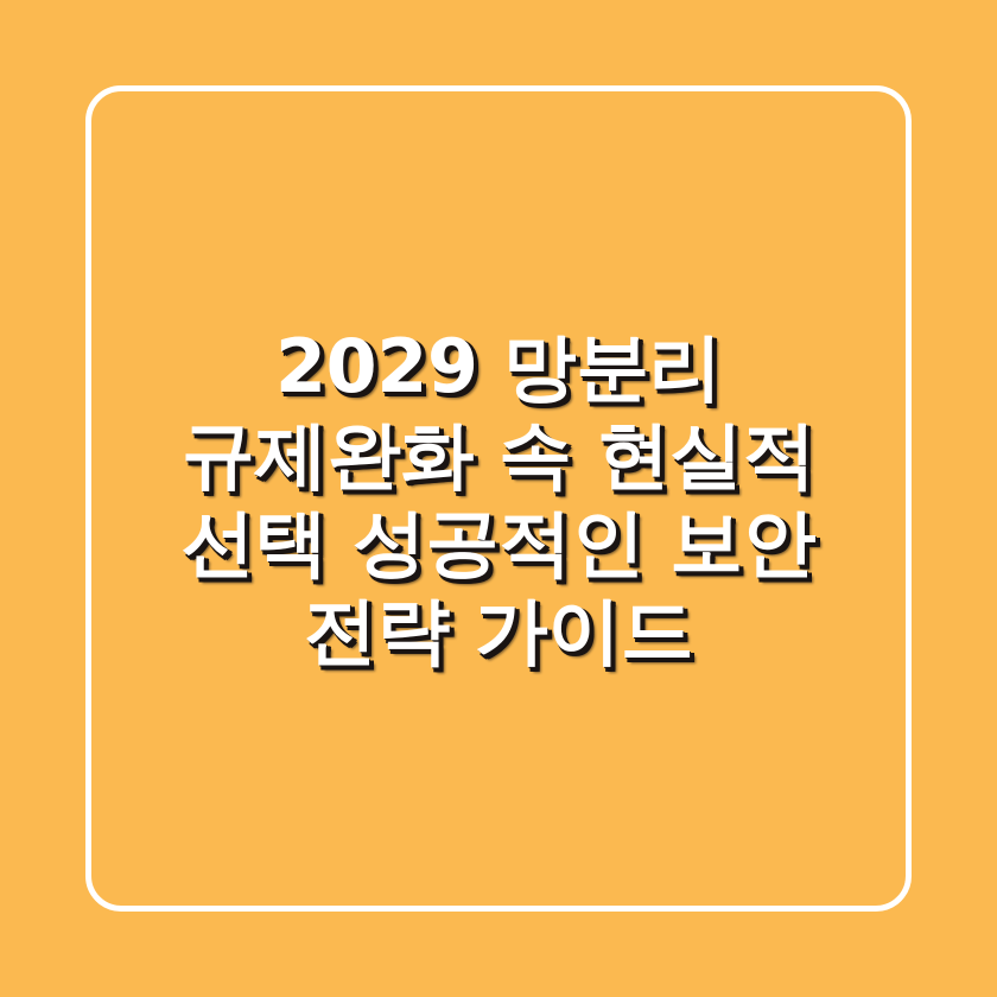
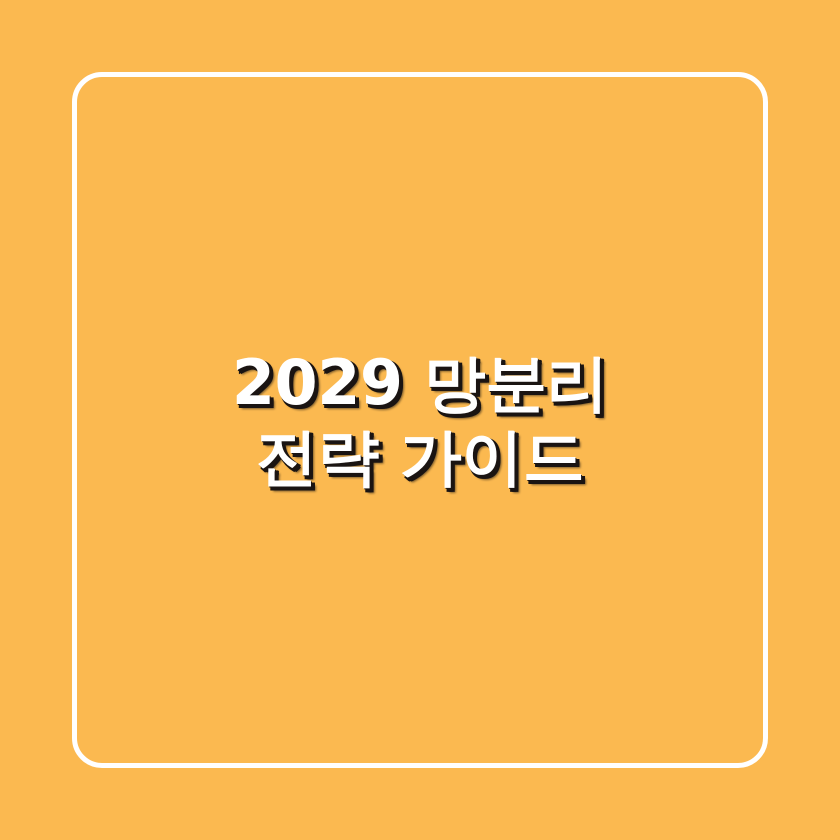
  2029 망분리
- 규제완화 속 현실적
- 선택 성공적인 보안
  전략 가이드
